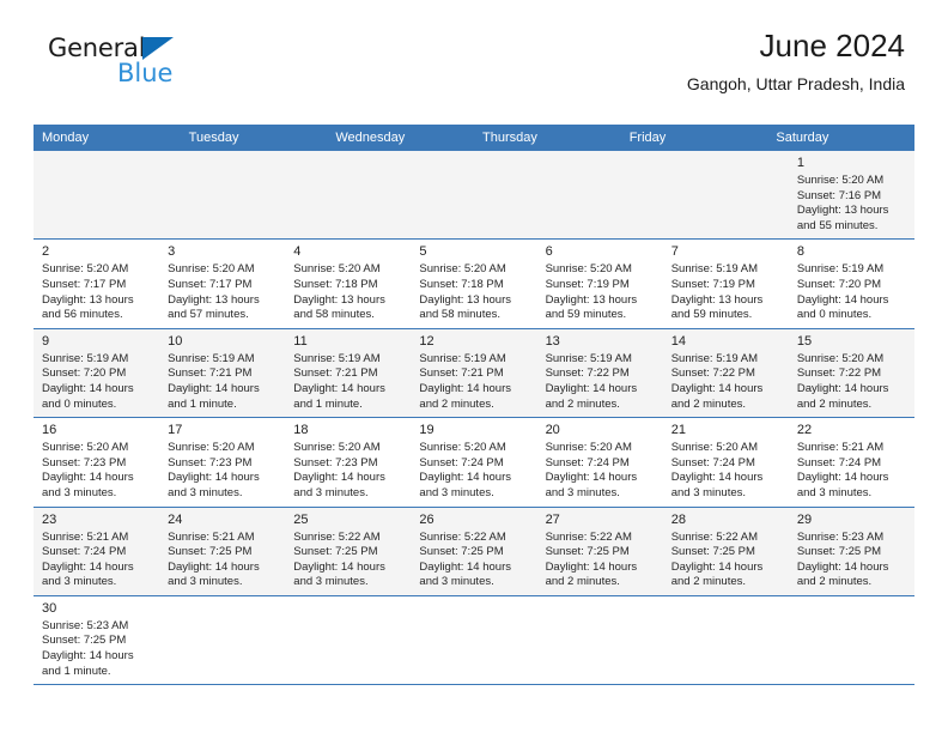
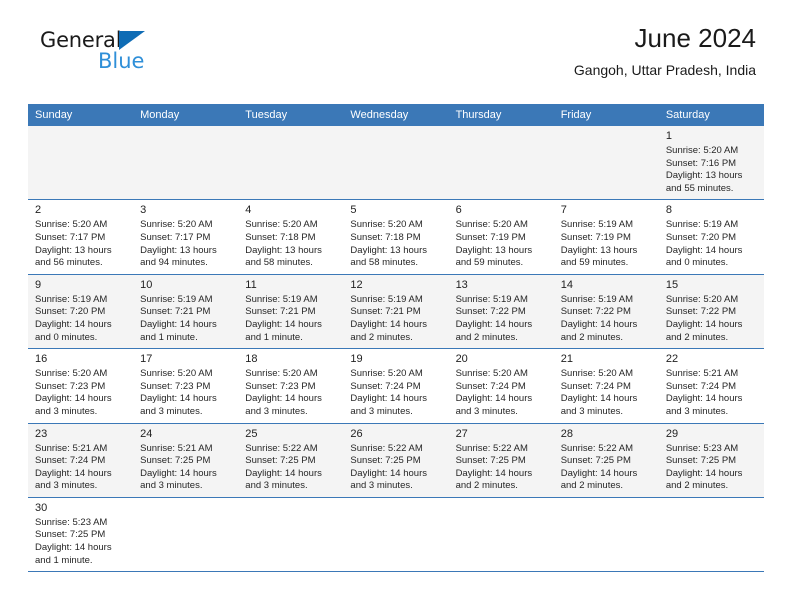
  General
  Blue
  June 2024
  Gangoh, Uttar Pradesh, India
+ Sunday
  Monday
  Tuesday
  Wednesday
  Thursday
  Friday
  Saturday
  1
  Sunrise: 5:20 AM
  Sunset: 7:16 PM
  Daylight: 13 hours
  and 55 minutes.
  2
  Sunrise: 5:20 AM
  Sunset: 7:17 PM
  Daylight: 13 hours
  and 56 minutes.
  3
  Sunrise: 5:20 AM
  Sunset: 7:17 PM
  Daylight: 13 hours
- and 57 minutes.
+ and 94 minutes.
  4
  Sunrise: 5:20 AM
  Sunset: 7:18 PM
  Daylight: 13 hours
  and 58 minutes.
  5
  Sunrise: 5:20 AM
  Sunset: 7:18 PM
  Daylight: 13 hours
  and 58 minutes.
  6
  Sunrise: 5:20 AM
  Sunset: 7:19 PM
  Daylight: 13 hours
  and 59 minutes.
  7
  Sunrise: 5:19 AM
  Sunset: 7:19 PM
  Daylight: 13 hours
  and 59 minutes.
  8
  Sunrise: 5:19 AM
  Sunset: 7:20 PM
  Daylight: 14 hours
  and 0 minutes.
  9
  Sunrise: 5:19 AM
  Sunset: 7:20 PM
  Daylight: 14 hours
  and 0 minutes.
  10
  Sunrise: 5:19 AM
  Sunset: 7:21 PM
  Daylight: 14 hours
  and 1 minute.
  11
  Sunrise: 5:19 AM
  Sunset: 7:21 PM
  Daylight: 14 hours
  and 1 minute.
  12
  Sunrise: 5:19 AM
  Sunset: 7:21 PM
  Daylight: 14 hours
  and 2 minutes.
  13
  Sunrise: 5:19 AM
  Sunset: 7:22 PM
  Daylight: 14 hours
  and 2 minutes.
  14
  Sunrise: 5:19 AM
  Sunset: 7:22 PM
  Daylight: 14 hours
  and 2 minutes.
  15
  Sunrise: 5:20 AM
  Sunset: 7:22 PM
  Daylight: 14 hours
  and 2 minutes.
  16
  Sunrise: 5:20 AM
  Sunset: 7:23 PM
  Daylight: 14 hours
  and 3 minutes.
  17
  Sunrise: 5:20 AM
  Sunset: 7:23 PM
  Daylight: 14 hours
  and 3 minutes.
  18
  Sunrise: 5:20 AM
  Sunset: 7:23 PM
  Daylight: 14 hours
  and 3 minutes.
  19
  Sunrise: 5:20 AM
  Sunset: 7:24 PM
  Daylight: 14 hours
  and 3 minutes.
  20
  Sunrise: 5:20 AM
  Sunset: 7:24 PM
  Daylight: 14 hours
  and 3 minutes.
  21
  Sunrise: 5:20 AM
  Sunset: 7:24 PM
  Daylight: 14 hours
  and 3 minutes.
  22
  Sunrise: 5:21 AM
  Sunset: 7:24 PM
  Daylight: 14 hours
  and 3 minutes.
  23
  Sunrise: 5:21 AM
  Sunset: 7:24 PM
  Daylight: 14 hours
  and 3 minutes.
  24
  Sunrise: 5:21 AM
  Sunset: 7:25 PM
  Daylight: 14 hours
  and 3 minutes.
  25
  Sunrise: 5:22 AM
  Sunset: 7:25 PM
  Daylight: 14 hours
  and 3 minutes.
  26
  Sunrise: 5:22 AM
  Sunset: 7:25 PM
  Daylight: 14 hours
  and 3 minutes.
  27
  Sunrise: 5:22 AM
  Sunset: 7:25 PM
  Daylight: 14 hours
  and 2 minutes.
  28
  Sunrise: 5:22 AM
  Sunset: 7:25 PM
  Daylight: 14 hours
  and 2 minutes.
  29
  Sunrise: 5:23 AM
  Sunset: 7:25 PM
  Daylight: 14 hours
  and 2 minutes.
  30
  Sunrise: 5:23 AM
  Sunset: 7:25 PM
  Daylight: 14 hours
  and 1 minute.
